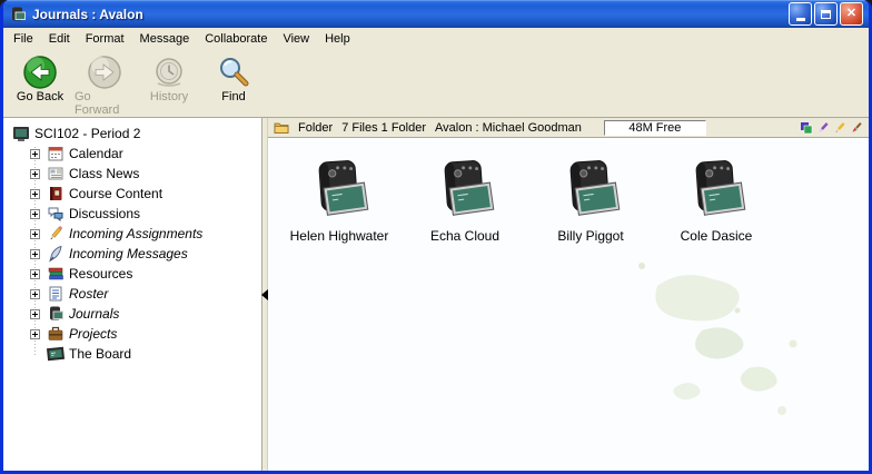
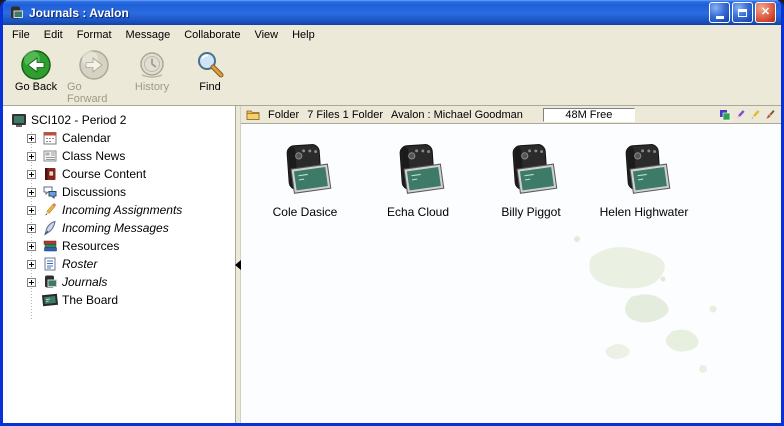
  Journals : Avalon
  ✕
  File
  Edit
  Format
  Message
  Collaborate
  View
  Help
  Go Back
  Go Forward
  History
  Find
  SCI102 - Period 2
  Calendar
  Class News
  Course Content
  Discussions
  Incoming Assignments
  Incoming Messages
  Resources
  Roster
  Journals
- Projects
  The Board
  Folder
  7 Files 1 Folder
  Avalon : Michael Goodman
  48M Free
- Helen Highwater
+ Cole Dasice
  Echa Cloud
  Billy Piggot
- Cole Dasice
+ Helen Highwater
